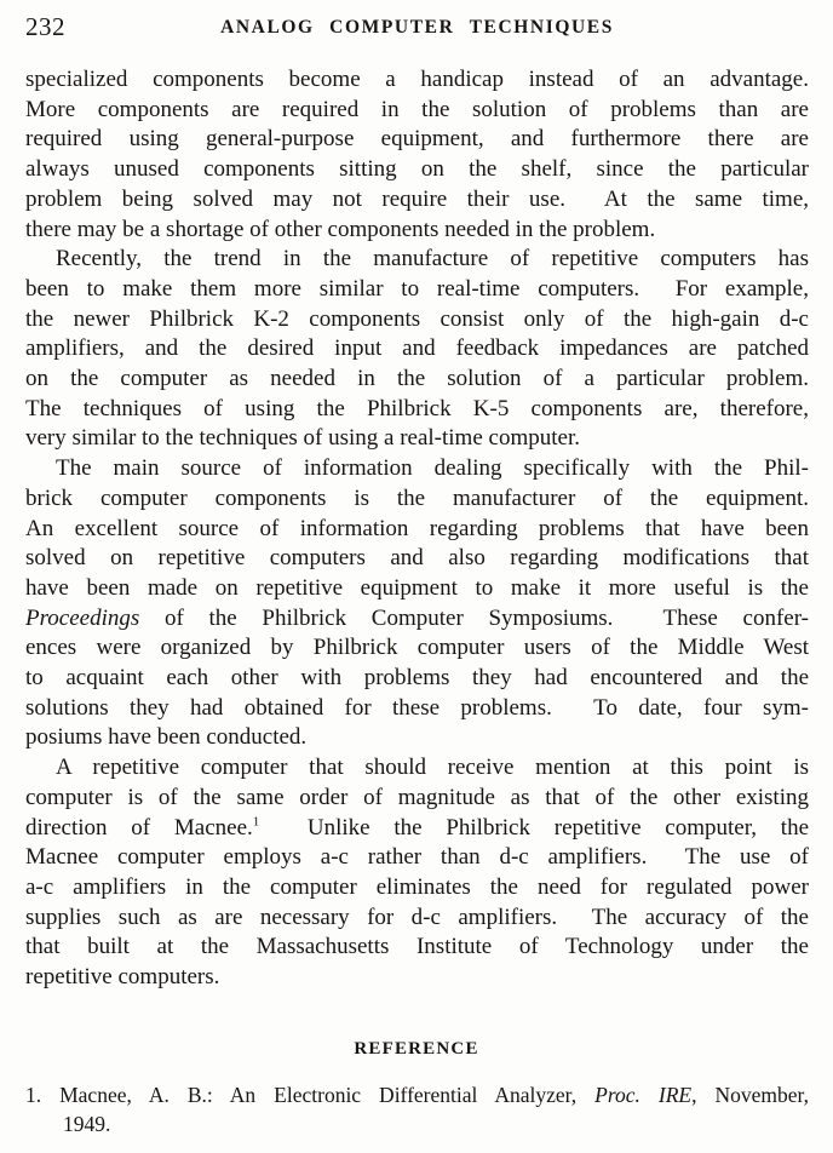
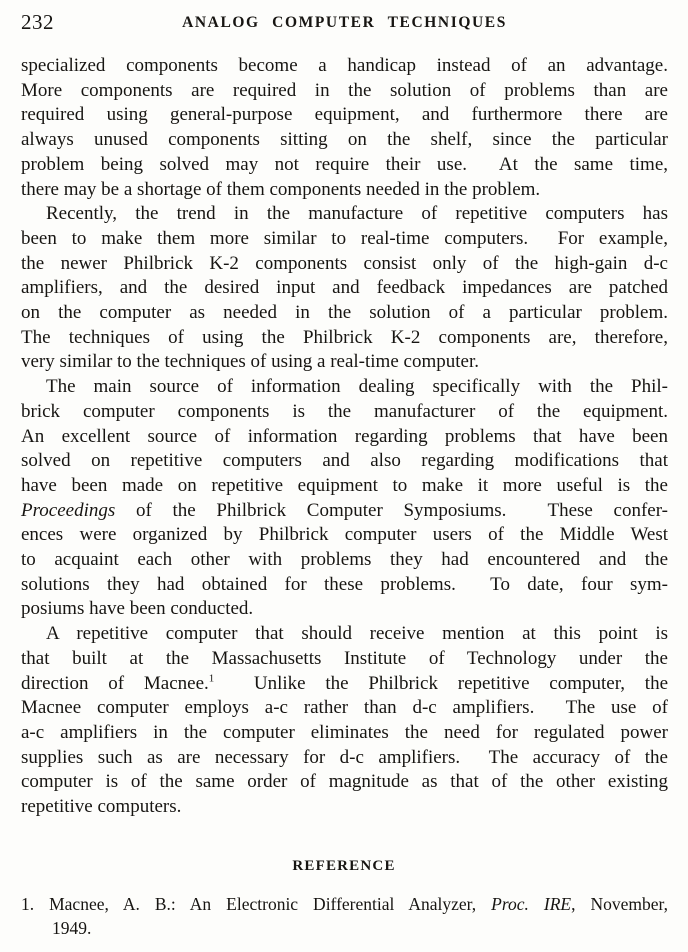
  232
  ANALOG COMPUTER TECHNIQUES
  specialized components become a handicap instead of an advantage.
  More components are required in the solution of problems than are
  required using general-purpose equipment, and furthermore there are
  always unused components sitting on the shelf, since the particular
  problem being solved may not require their use. At the same time,
- there may be a shortage of other components needed in the problem.
+ there may be a shortage of them components needed in the problem.
  Recently, the trend in the manufacture of repetitive computers has
  been to make them more similar to real-time computers. For example,
  the newer Philbrick K-2 components consist only of the high-gain d-c
  amplifiers, and the desired input and feedback impedances are patched
  on the computer as needed in the solution of a particular problem.
- The techniques of using the Philbrick K-5 components are, therefore,
+ The techniques of using the Philbrick K-2 components are, therefore,
  very similar to the techniques of using a real-time computer.
  The main source of information dealing specifically with the Phil-
  brick computer components is the manufacturer of the equipment.
  An excellent source of information regarding problems that have been
  solved on repetitive computers and also regarding modifications that
  have been made on repetitive equipment to make it more useful is the
  Proceedings of the Philbrick Computer Symposiums. These confer-
  ences were organized by Philbrick computer users of the Middle West
  to acquaint each other with problems they had encountered and the
  solutions they had obtained for these problems. To date, four sym-
  posiums have been conducted.
  A repetitive computer that should receive mention at this point is
- computer is of the same order of magnitude as that of the other existing
+ that built at the Massachusetts Institute of Technology under the
  direction of Macnee.1 Unlike the Philbrick repetitive computer, the
  Macnee computer employs a-c rather than d-c amplifiers. The use of
  a-c amplifiers in the computer eliminates the need for regulated power
  supplies such as are necessary for d-c amplifiers. The accuracy of the
- that built at the Massachusetts Institute of Technology under the
+ computer is of the same order of magnitude as that of the other existing
  repetitive computers.
  REFERENCE
  1. Macnee, A. B.: An Electronic Differential Analyzer, Proc. IRE, November,
  1949.
